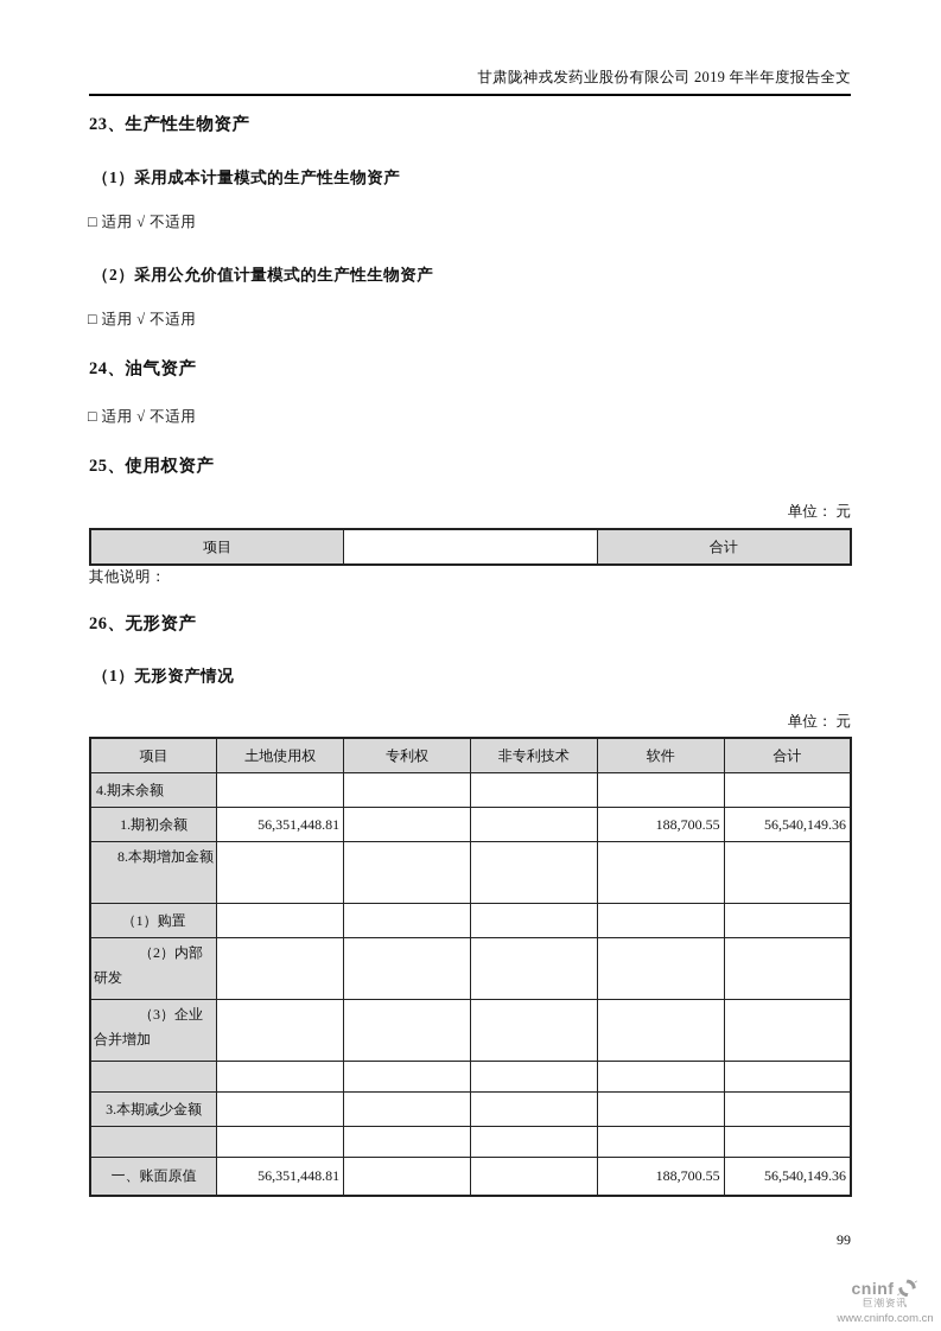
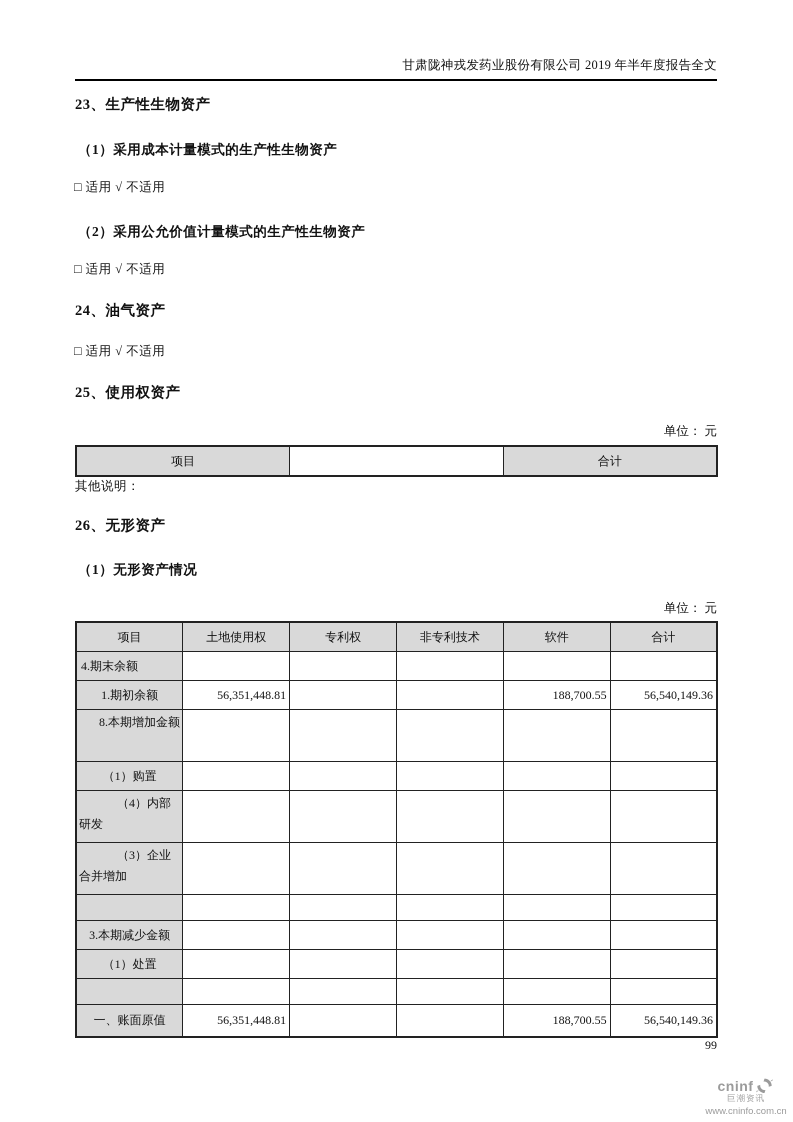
  甘肃陇神戎发药业股份有限公司 2019 年半年度报告全文
  23、生产性生物资产
  （1）采用成本计量模式的生产性生物资产
  □ 适用 √ 不适用
  （2）采用公允价值计量模式的生产性生物资产
  □ 适用 √ 不适用
  24、油气资产
  □ 适用 √ 不适用
  25、使用权资产
  单位： 元
  项目		合计
  其他说明：
  26、无形资产
  （1）无形资产情况
  单位： 元
  项目	土地使用权	专利权	非专利技术	软件	合计
  4.期末余额
  1.期初余额	56,351,448.81			188,700.55	56,540,149.36
  8.本期增加金额
  （1）购置
- （2）内部研发
+ （4）内部研发
  （3）企业合并增加
  3.本期减少金额
+ （1）处置
  一、账面原值	56,351,448.81			188,700.55	56,540,149.36
  99
  cninf
  巨潮资讯
  www.cninfo.com.cn
